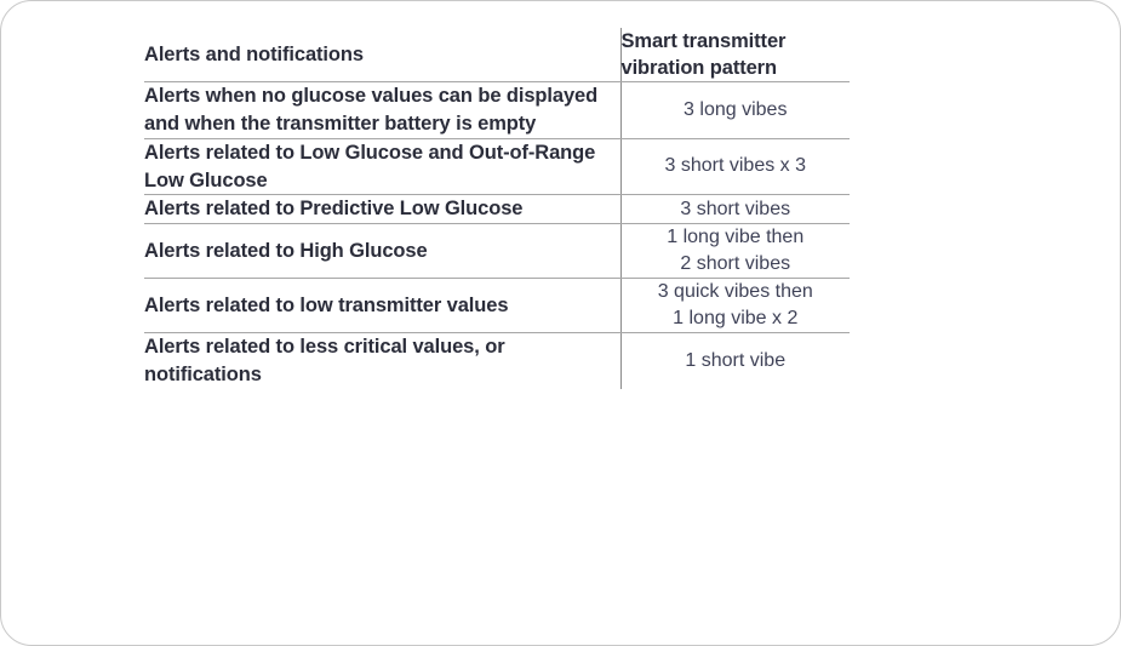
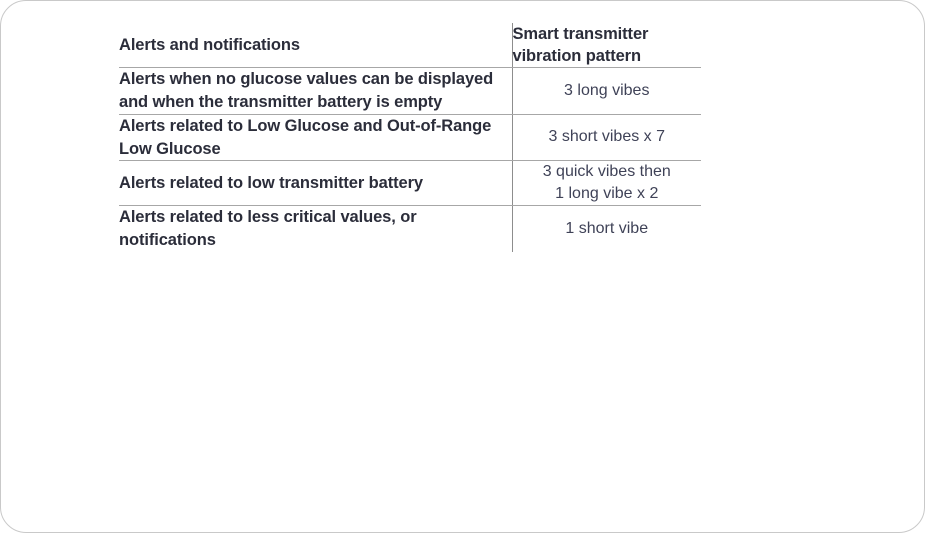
  Alerts and notifications	Smart transmitter vibration pattern
  Alerts when no glucose values can be displayed and when the transmitter battery is empty	3 long vibes
- Alerts related to Low Glucose and Out-of-Range Low Glucose	3 short vibes x 3
+ Alerts related to Low Glucose and Out-of-Range Low Glucose	3 short vibes x 7
- Alerts related to Predictive Low Glucose	3 short vibes
- Alerts related to High Glucose	1 long vibe then 2 short vibes
- Alerts related to low transmitter values	3 quick vibes then 1 long vibe x 2
+ Alerts related to low transmitter battery	3 quick vibes then 1 long vibe x 2
  Alerts related to less critical values, or notifications	1 short vibe
